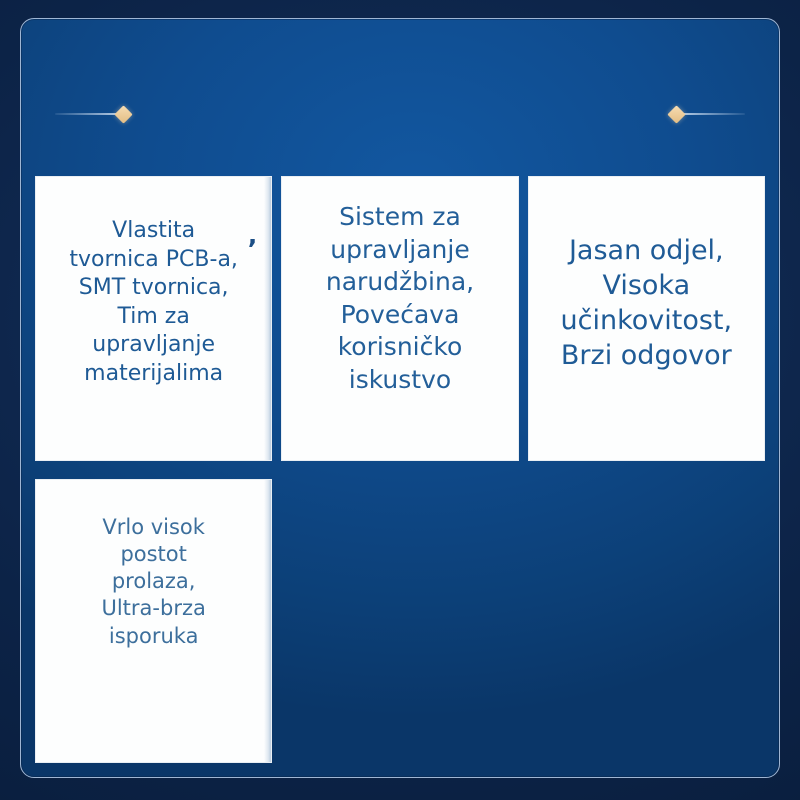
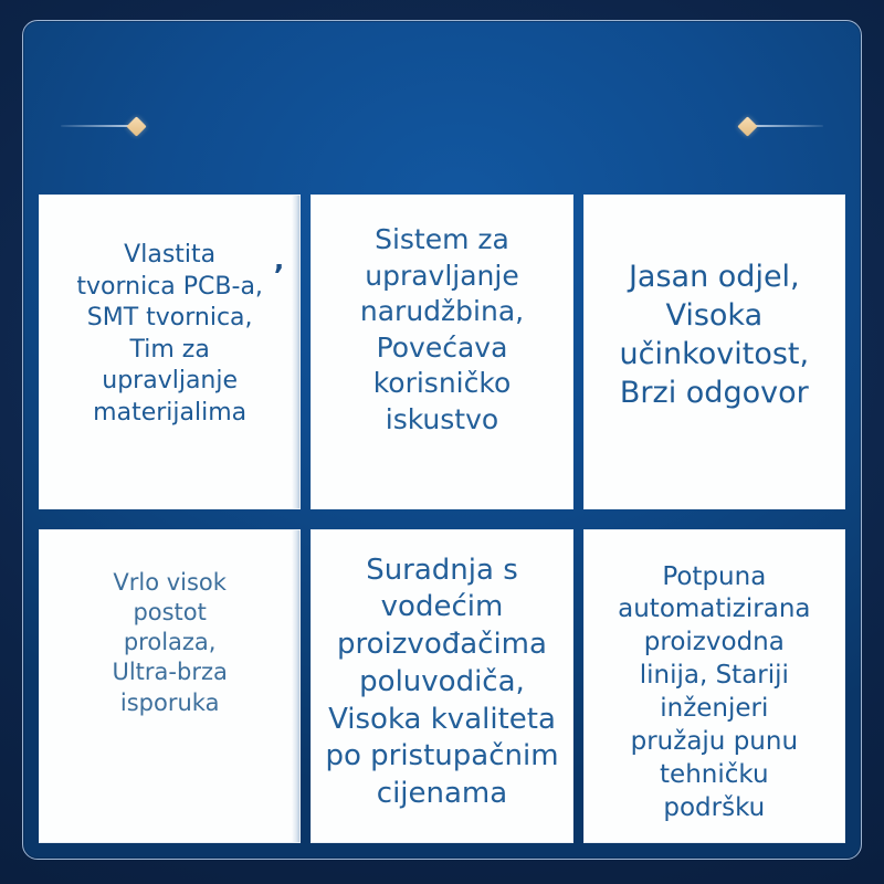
  Vlastita
  tvornica PCB-a,
  SMT tvornica,
  Tim za
  upravljanje
  materijalima
  ’
  Sistem za
  upravljanje
  narudžbina,
  Povećava
  korisničko
  iskustvo
  Jasan odjel,
  Visoka
  učinkovitost,
  Brzi odgovor
  Vrlo visok
  postot
  prolaza,
  Ultra-brza
  isporuka
+ Suradnja s
+ vodećim
+ proizvođačima
+ poluvodiča,
+ Visoka kvaliteta
+ po pristupačnim
+ cijenama
+ Potpuna
+ automatizirana
+ proizvodna
+ linija, Stariji
+ inženjeri
+ pružaju punu
+ tehničku
+ podršku
